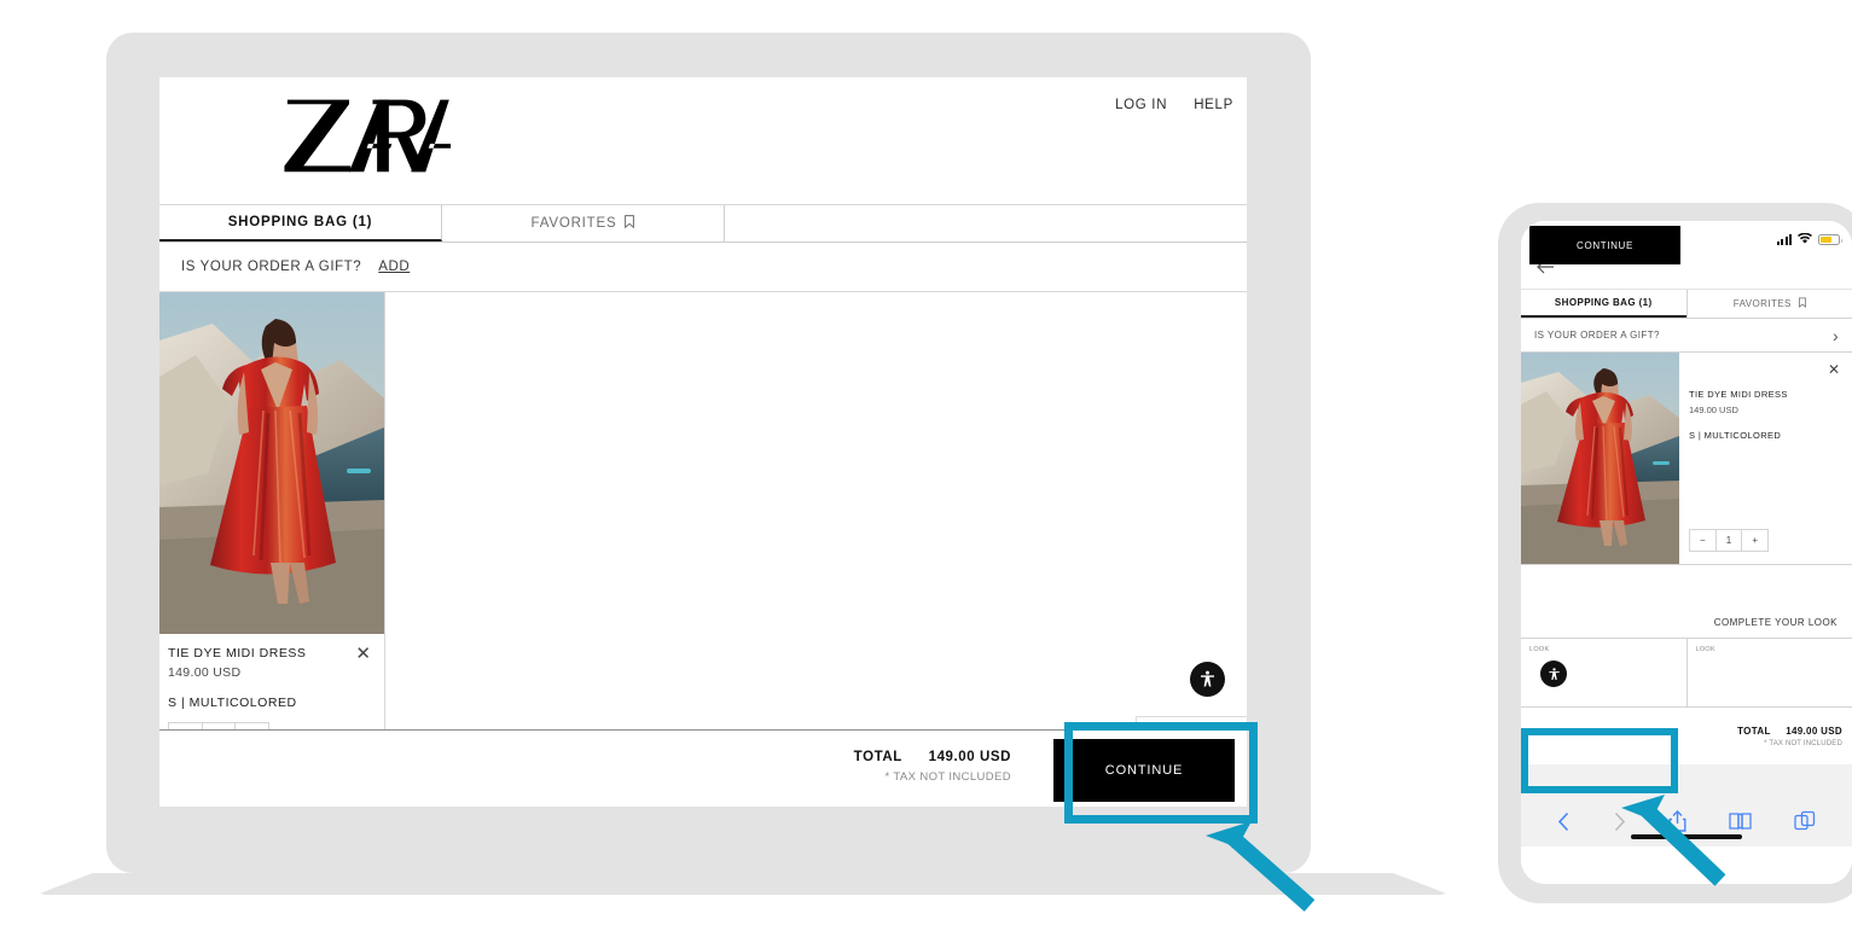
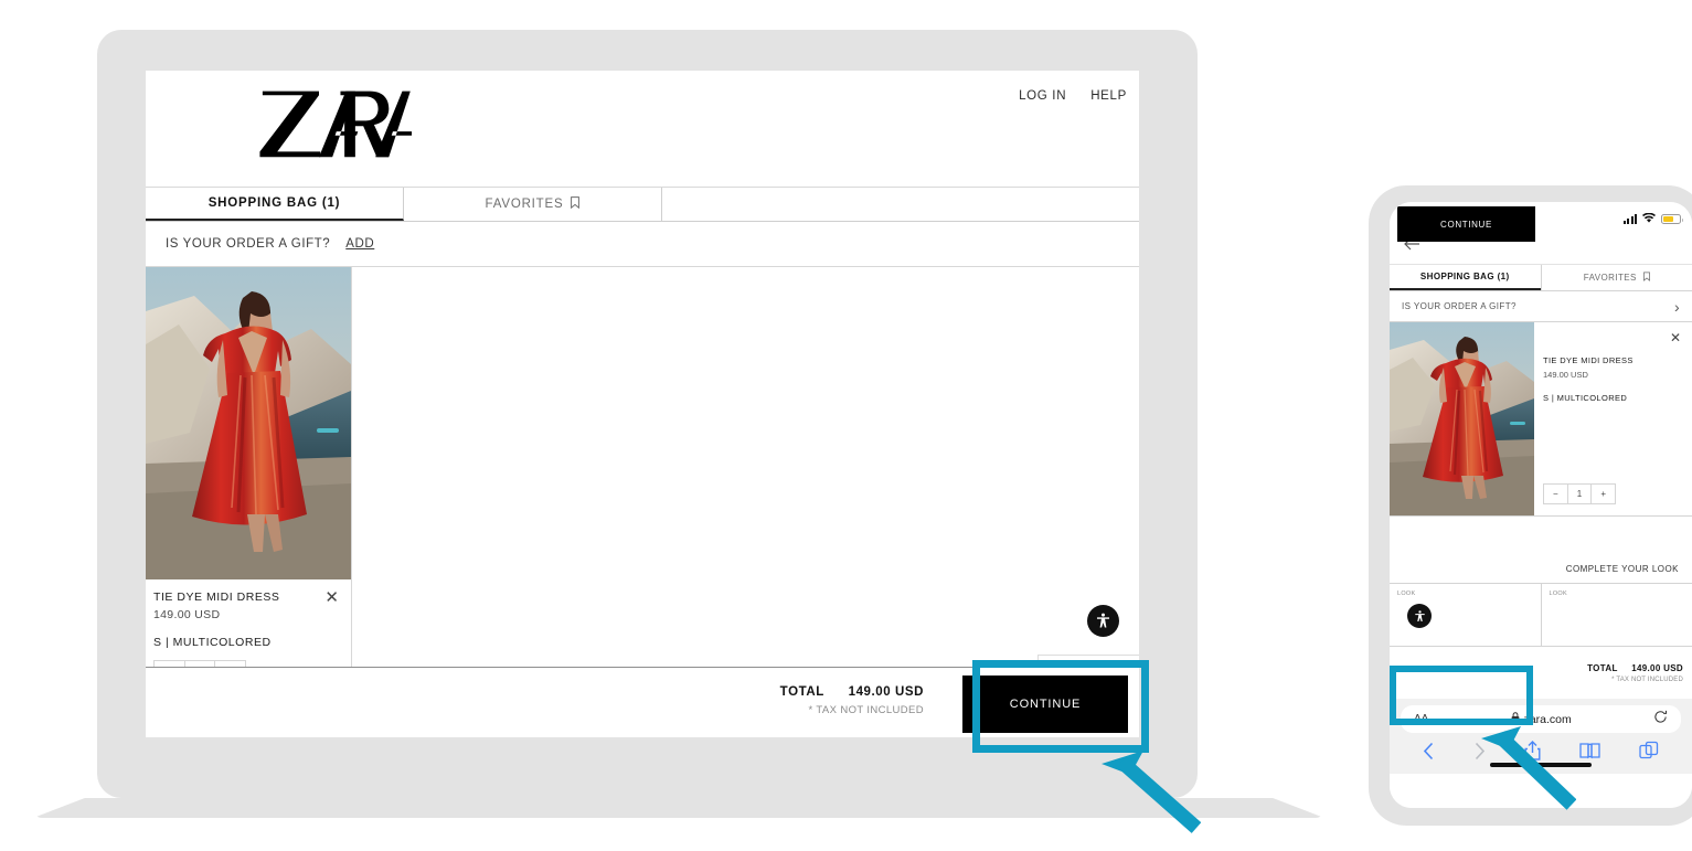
  LOG IN
  HELP
  SHOPPING BAG (1)
  FAVORITES
  IS YOUR ORDER A GIFT?
  ADD
  ✕
  TIE DYE MIDI DRESS
  149.00 USD
  S | MULTICOLORED
  TOTAL 149.00 USD
  * TAX NOT INCLUDED
  CONTINUE
  SHOPPING BAG (1)
  FAVORITES
  IS YOUR ORDER A GIFT?
  ›
  ✕
  TIE DYE MIDI DRESS
  149.00 USD
  S | MULTICOLORED
  −
  1
  +
  COMPLETE YOUR LOOK
  CONTINUE
  TOTAL 149.00 USD
+ AA
+ zara.com
